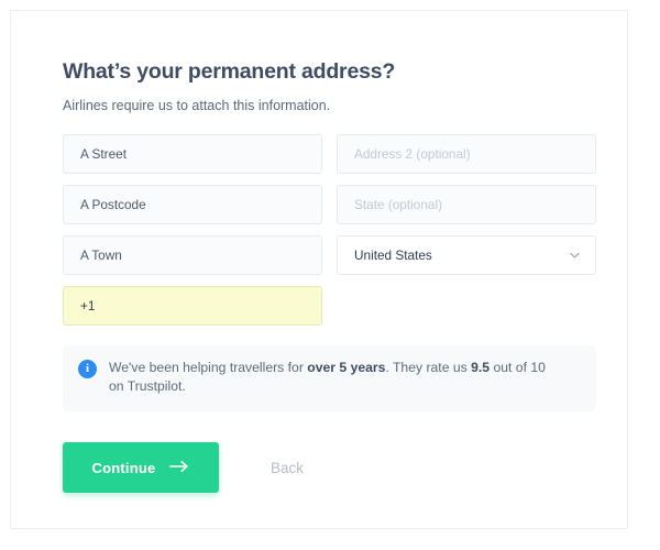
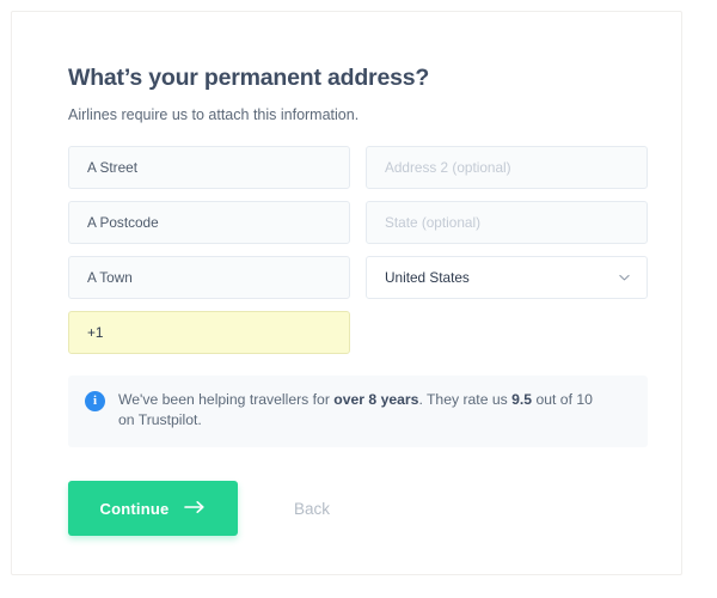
  What’s your permanent address?
  Airlines require us to attach this information.
  A Street
  Address 2 (optional)
  A Postcode
  State (optional)
  A Town
  United States
  +1
  i
- We've been helping travellers for over 5 years. They rate us 9.5 out of 10 on Trustpilot.
+ We've been helping travellers for over 8 years. They rate us 9.5 out of 10 on Trustpilot.
  Continue
  Back
